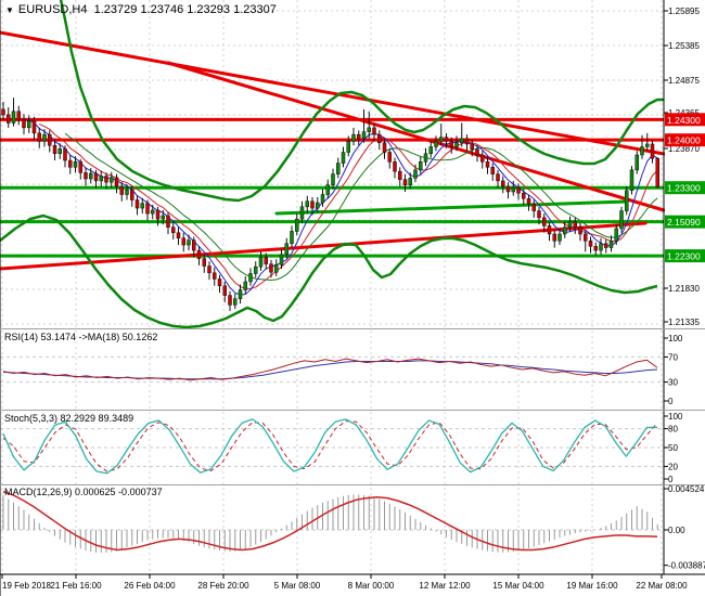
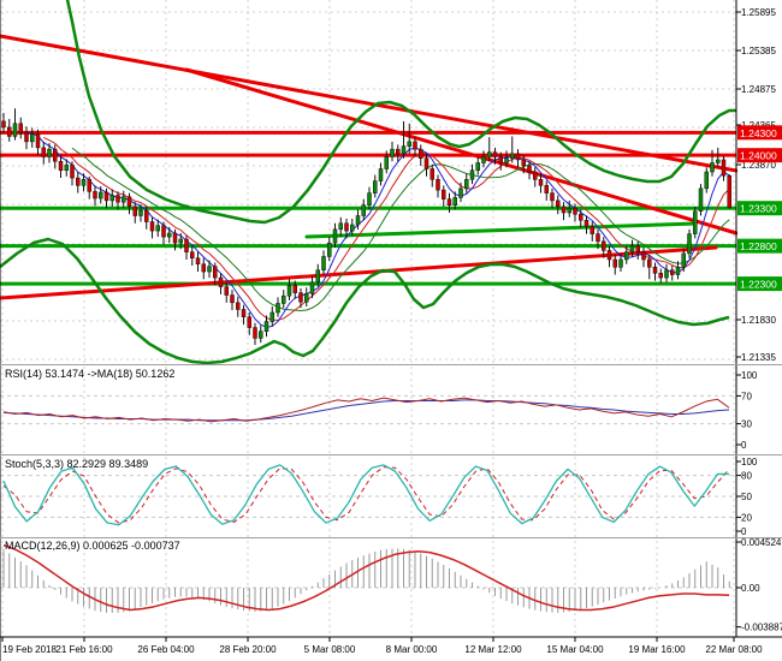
- ▼ EURUSD,H4 1.23729 1.23746 1.23293 1.23307
  RSI(14) 53.1474 ->MA(18) 50.1262
  Stoch(5,3,3) 82.2929 89.3489
  MACD(12,26,9) 0.000625 -0.000737
  1.25895
  1.25385
  1.24875
  1.23870
  1.21830
  1.21335
  1.24300
  1.24000
  1.23300
- 2.15090
+ 1.22800
  1.22300
  100
  70
  30
  0
  100
  80
  50
  20
  0
  0.004524
  0.00
  -0.00388
  19 Feb 2018
  21 Feb 16:00
  26 Feb 04:00
  28 Feb 20:00
  5 Mar 08:00
  8 Mar 00:00
  12 Mar 12:00
  15 Mar 04:00
  19 Mar 16:00
  22 Mar 08:00
